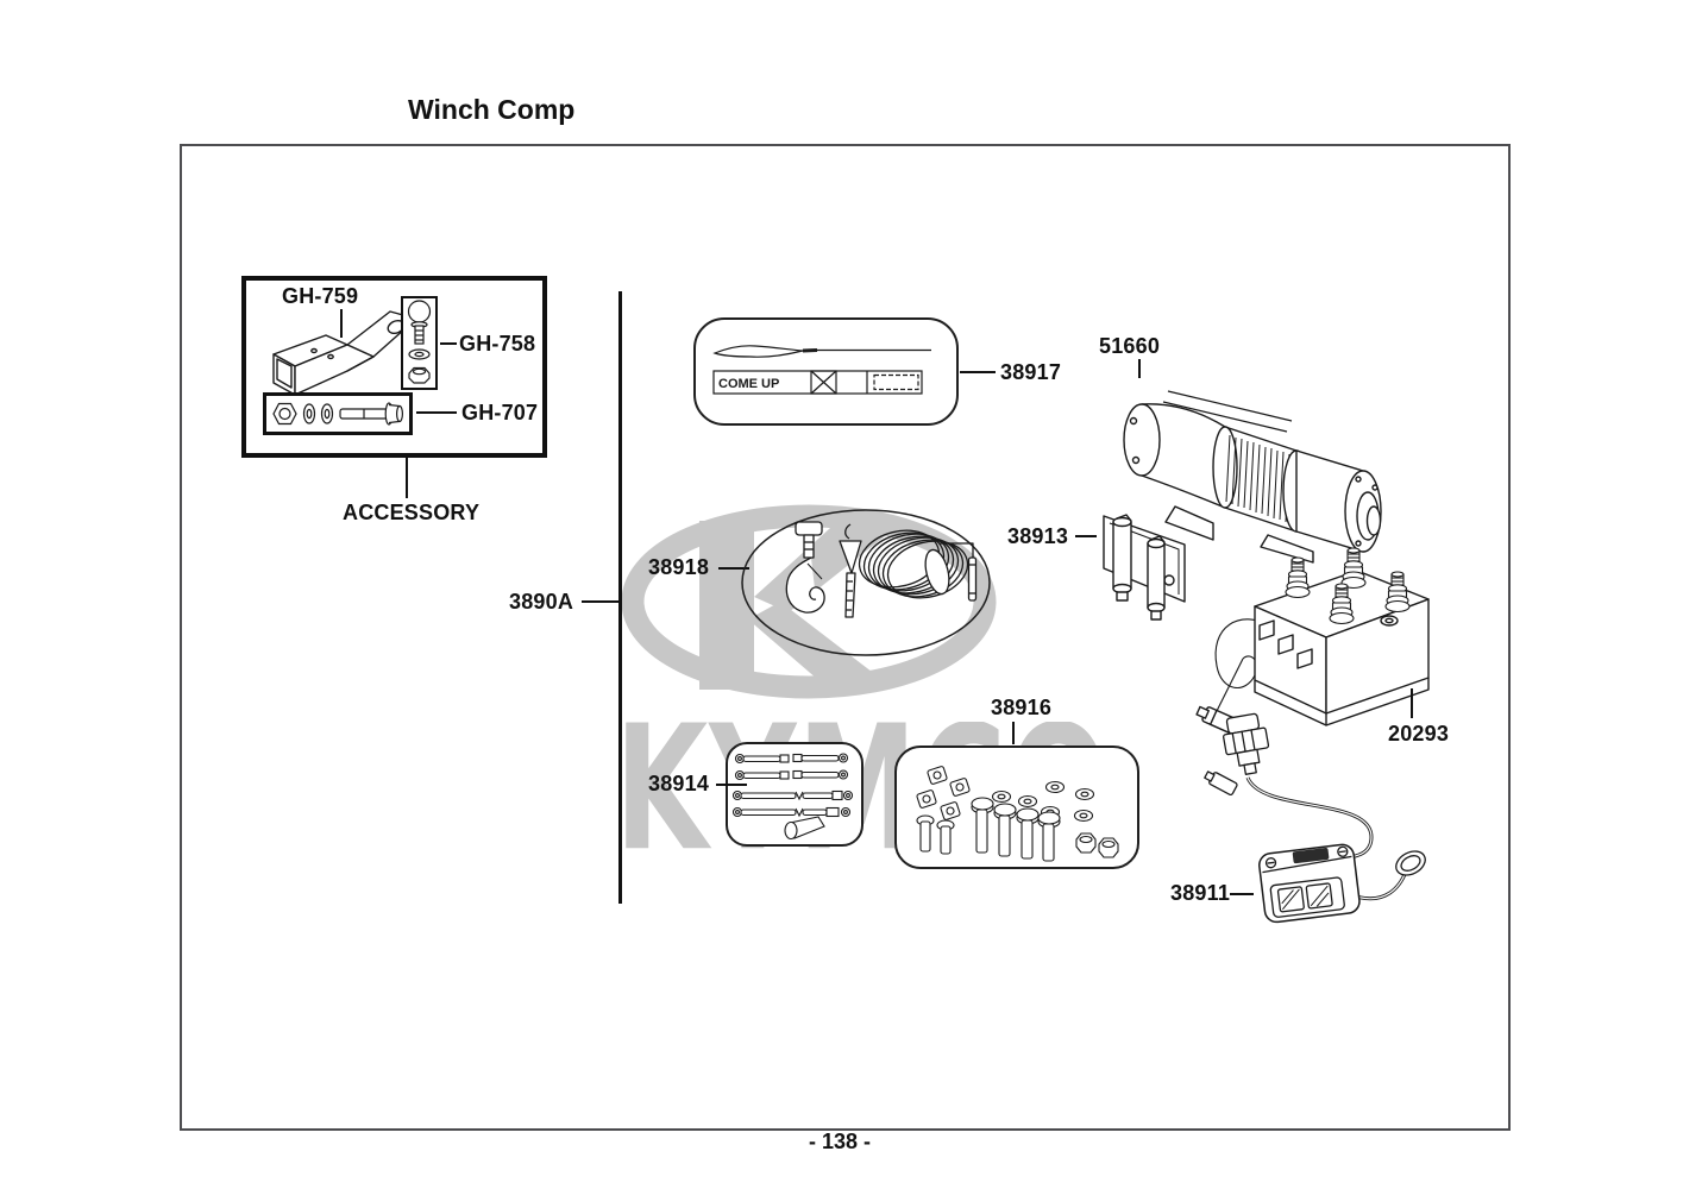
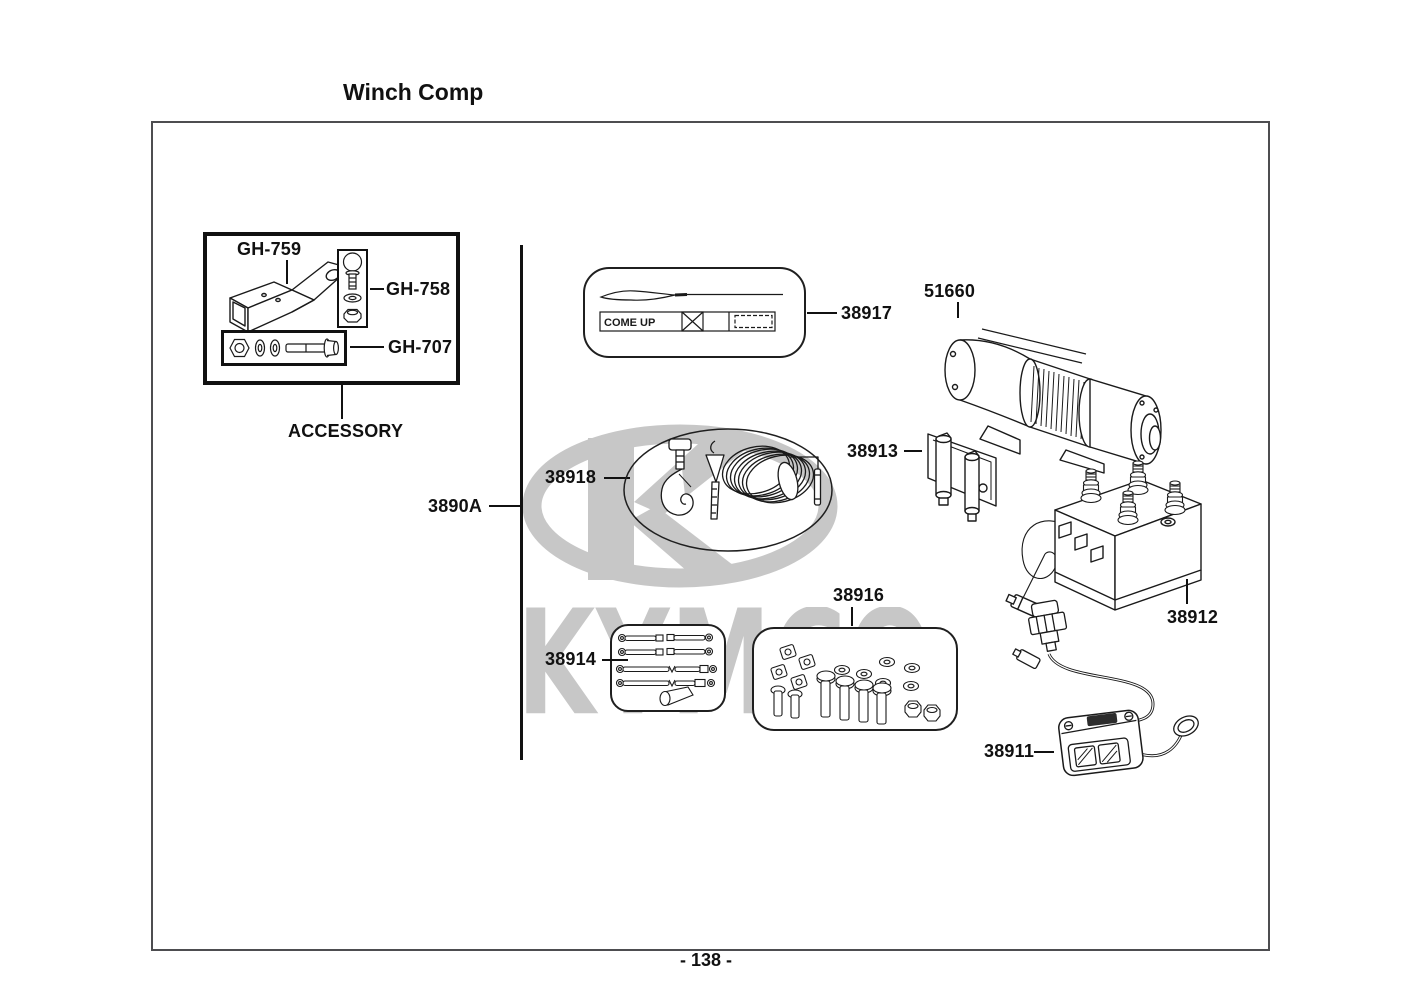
  Winch Comp
  GH-759
  GH-758
  GH-707
  ACCESSORY
  3890A
  COME UP
  38917
  51660
  38913
  38918
  38914
  38916
- 20293
+ 38912
  38911
  - 138 -
